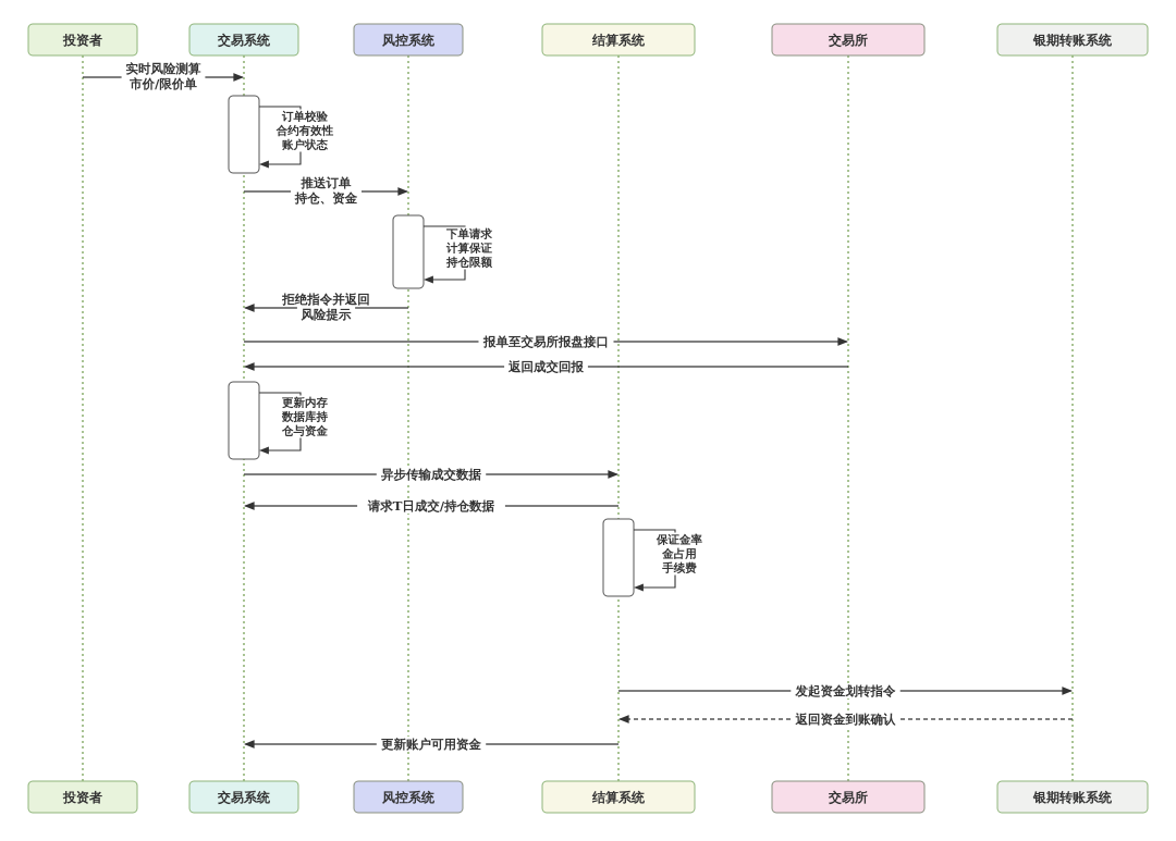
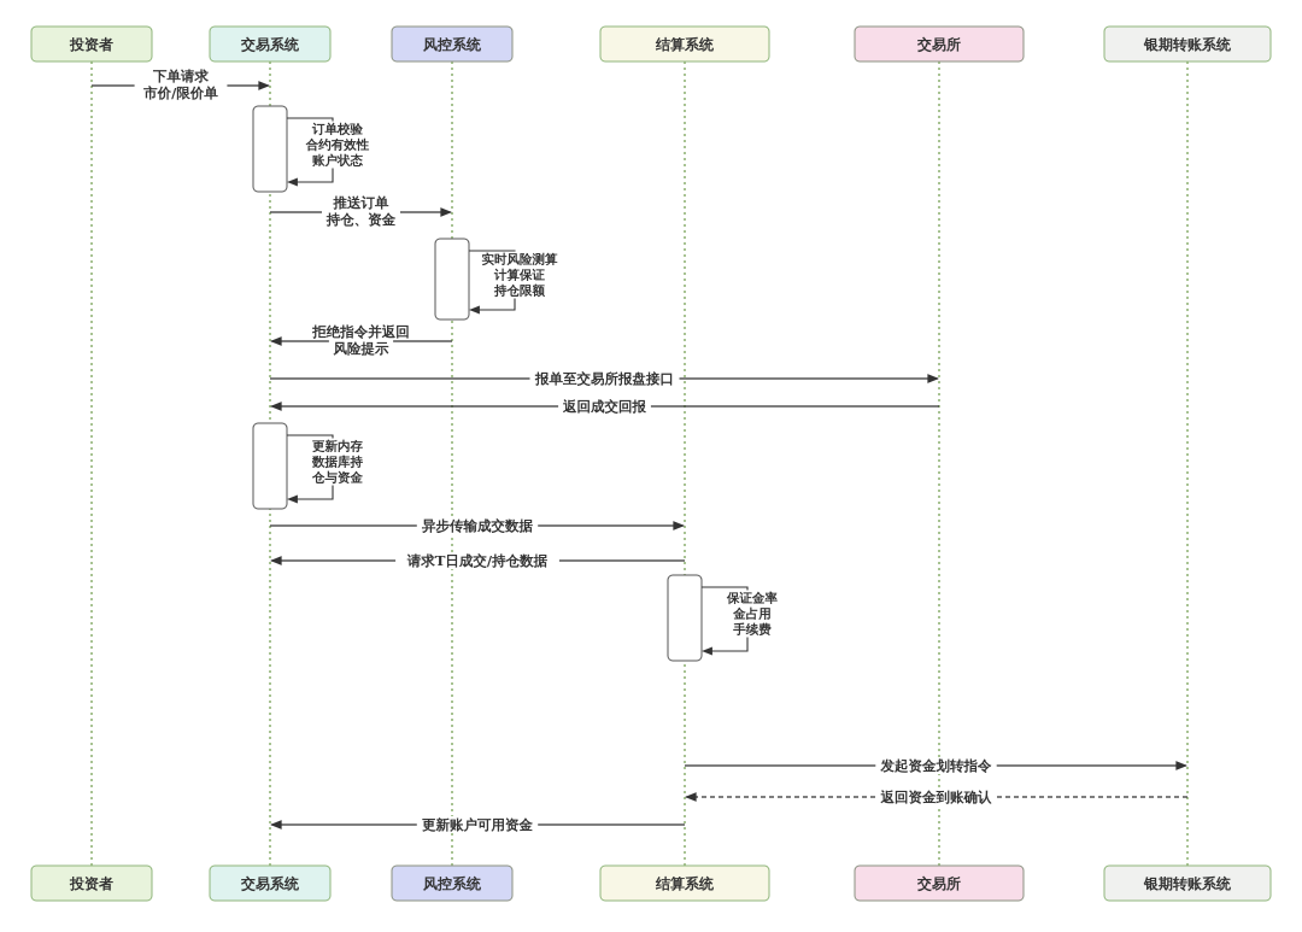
  投资者
  交易系统
  风控系统
  结算系统
  交易所
  银期转账系统
  投资者
  交易系统
  风控系统
  结算系统
  交易所
  银期转账系统
- 实时风险测算
+ 下单请求
  市价/限价单
  订单校验
  合约有效性
  账户状态
  推送订单
  持仓、资金
- 下单请求
+ 实时风险测算
  计算保证
  持仓限额
  拒绝指令并返回
  风险提示
  报单至交易所报盘接口
  返回成交回报
  更新内存
  数据库持
  仓与资金
  异步传输成交数据
  请求T日成交/持仓数据
  保证金率
  金占用
  手续费
  发起资金划转指令
  返回资金到账确认
  更新账户可用资金
